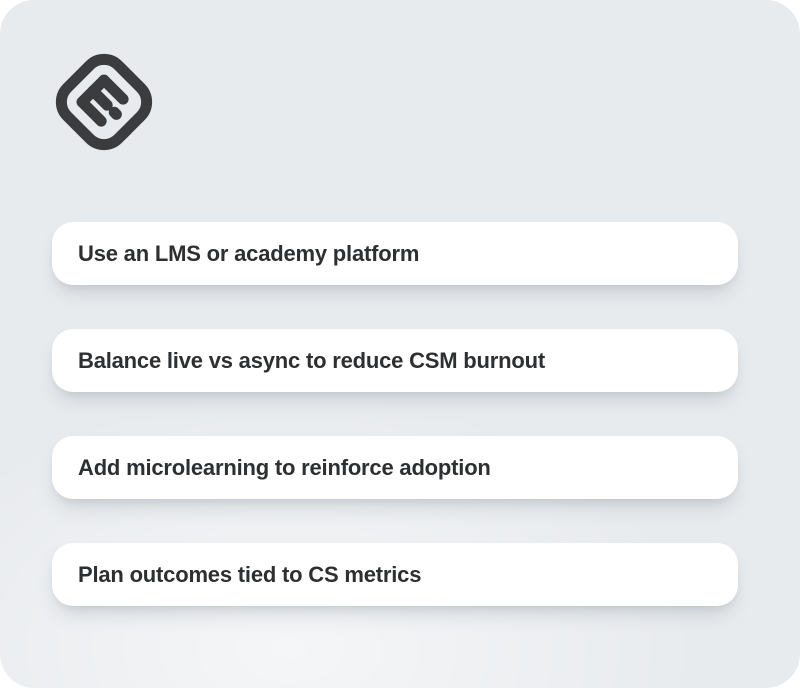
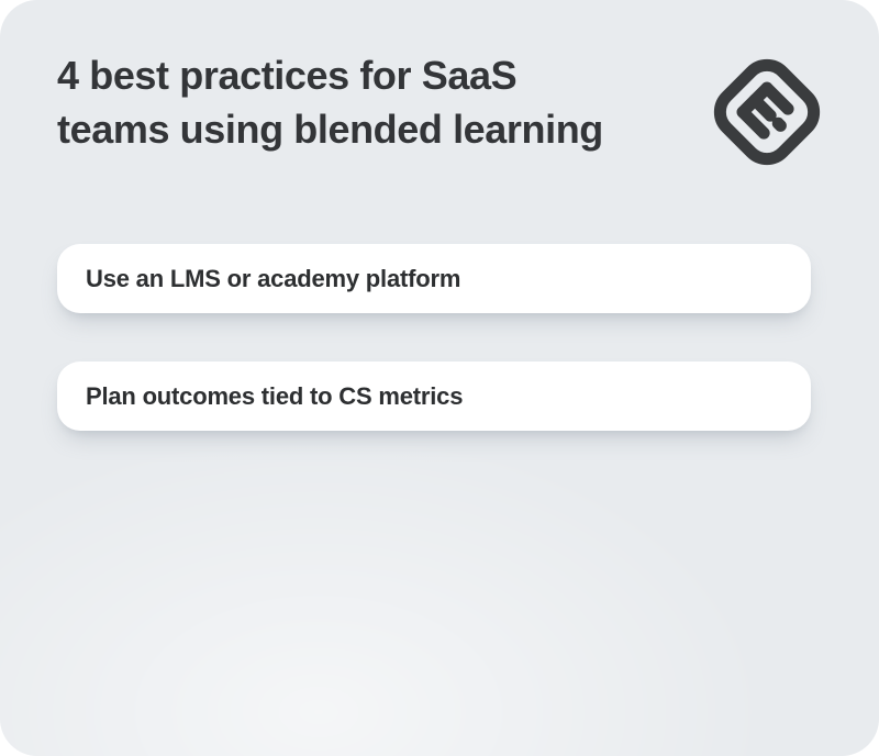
+ 4 best practices for SaaS
+ teams using blended learning
  Use an LMS or academy platform
- Balance live vs async to reduce CSM burnout
- Add microlearning to reinforce adoption
  Plan outcomes tied to CS metrics
